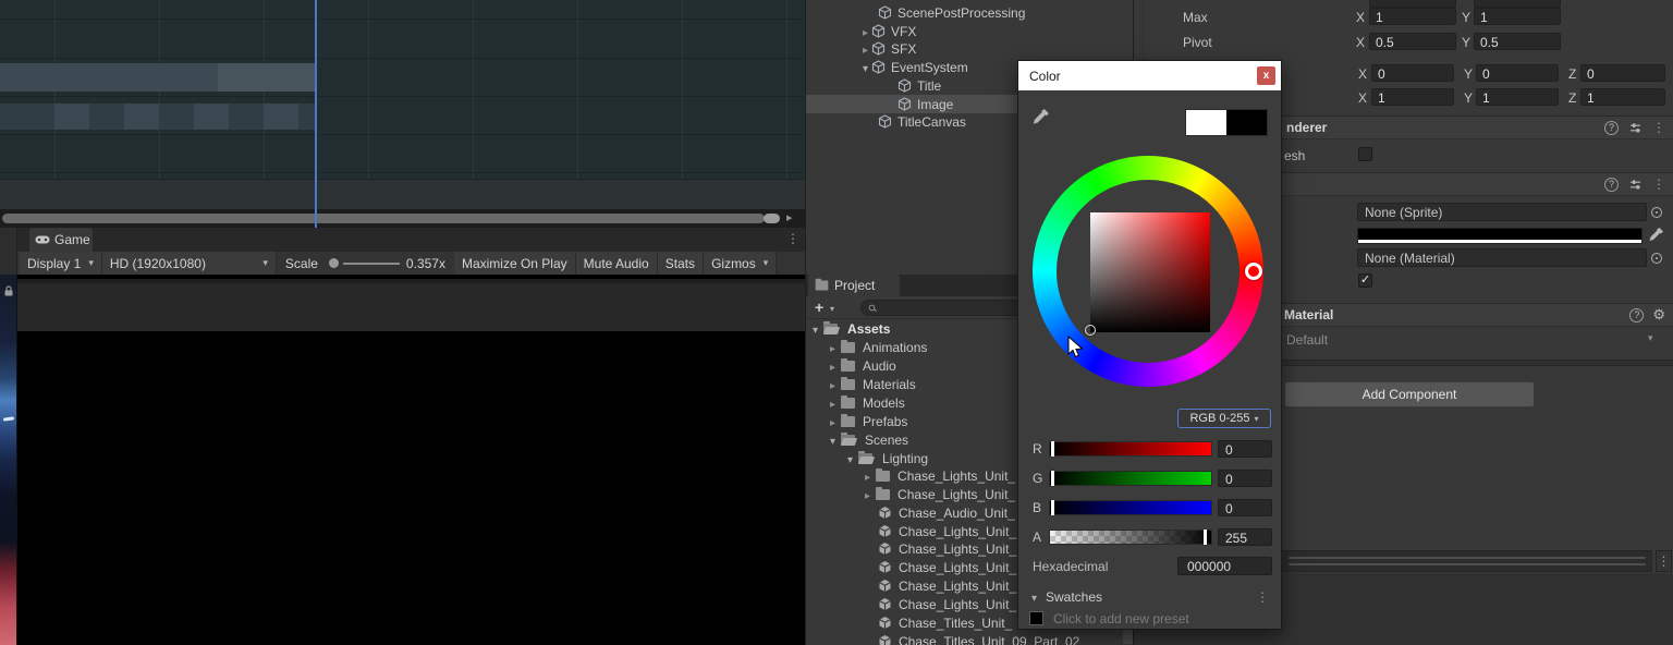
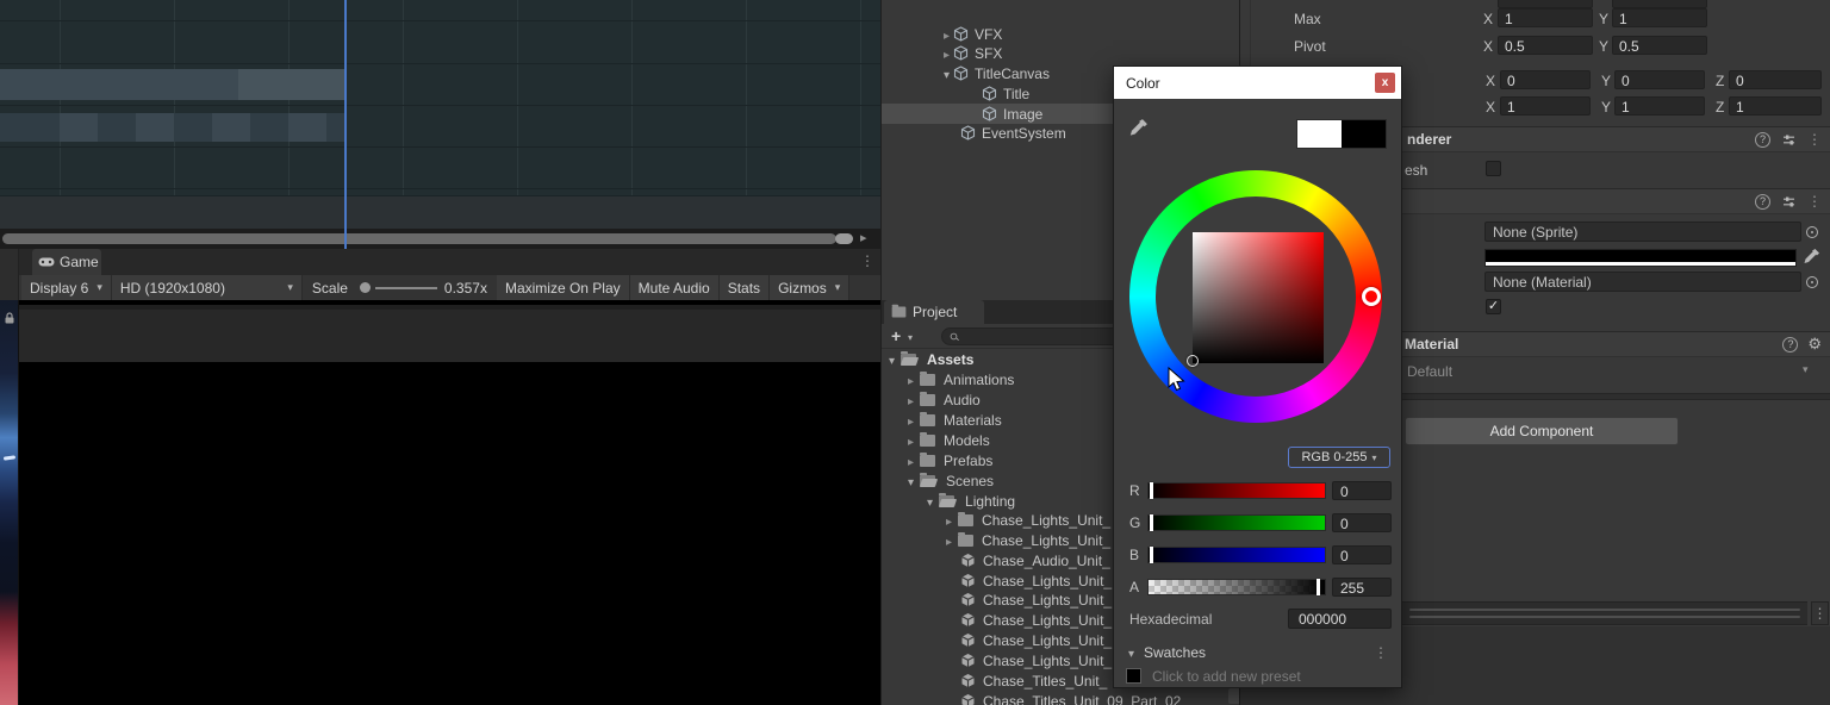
  ▸
  Game
- Display 1
+ Display 6
  HD (1920x1080)
  Scale
  0.357x
  Maximize On Play
  Mute Audio
  Stats
  Gizmos
- ScenePostProcessing
  VFX
  SFX
- EventSystem
+ TitleCanvas
  Title
  Image
- TitleCanvas
+ EventSystem
  Project
  Assets
  Animations
  Audio
  Materials
  Models
  Prefabs
  Scenes
  Lighting
  Chase_Lights_Unit_
  Chase_Lights_Unit_
  Chase_Audio_Unit_
  Chase_Lights_Unit_
  Chase_Lights_Unit_
  Chase_Lights_Unit_
  Chase_Lights_Unit_
  Chase_Lights_Unit_
  Chase_Titles_Unit_
  Chase_Titles_Unit_09_Part_02
  Max
  X
  1
  Y
  1
  Pivot
  X
  0.5
  Y
  0.5
  X
  0
  Y
  0
  Z
  0
  X
  1
  Y
  1
  Z
  1
  nderer
  esh
  None (Sprite)
  None (Material)
  Material
  Default
  ▾
  Add Component
  Color
  x
  RGB 0-255
  ▾
  R
  0
  G
  0
  B
  0
  A
  255
  Hexadecimal
  000000
  Swatches
  Click to add new preset
